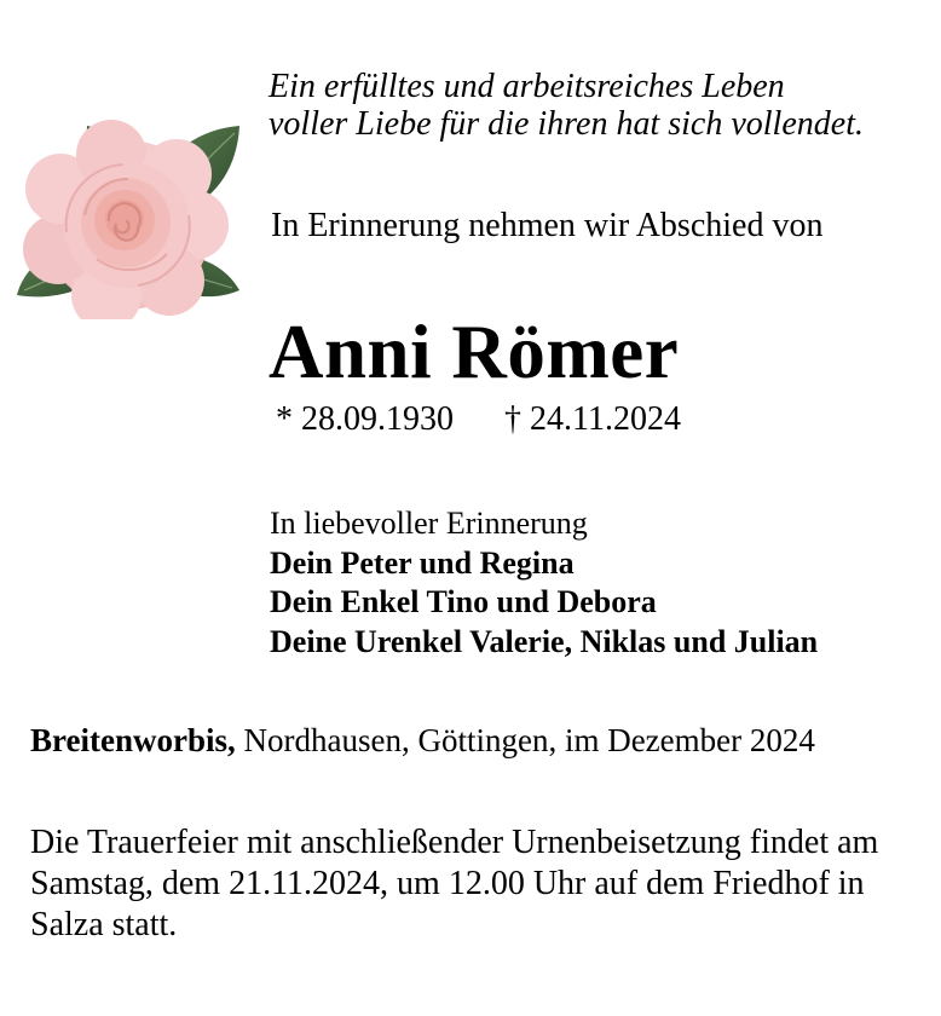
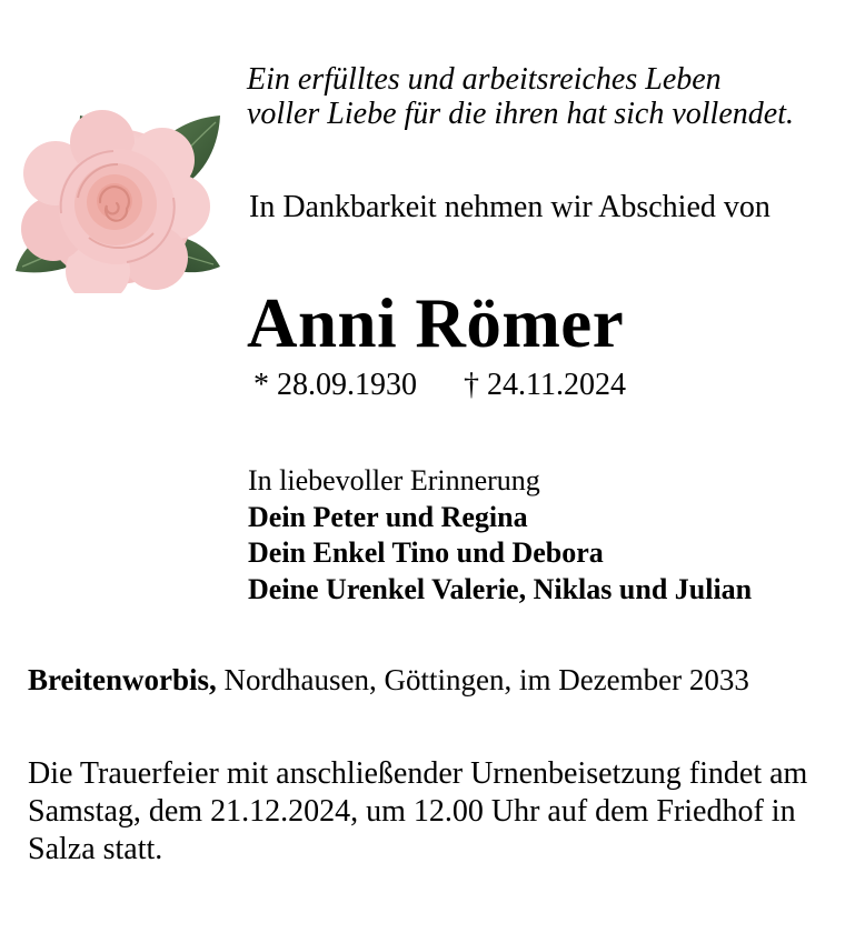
  Ein erfülltes und arbeitsreiches Leben
  voller Liebe für die ihren hat sich vollendet.
- In Erinnerung nehmen wir Abschied von
+ In Dankbarkeit nehmen wir Abschied von
  Anni Römer
  * 28.09.1930 † 24.11.2024
  In liebevoller Erinnerung
  Dein Peter und Regina
  Dein Enkel Tino und Debora
  Deine Urenkel Valerie, Niklas und Julian
- Breitenworbis, Nordhausen, Göttingen, im Dezember 2024
+ Breitenworbis, Nordhausen, Göttingen, im Dezember 2033
  Die Trauerfeier mit anschließender Urnenbeisetzung findet am
- Samstag, dem 21.11.2024, um 12.00 Uhr auf dem Friedhof in
+ Samstag, dem 21.12.2024, um 12.00 Uhr auf dem Friedhof in
  Salza statt.
